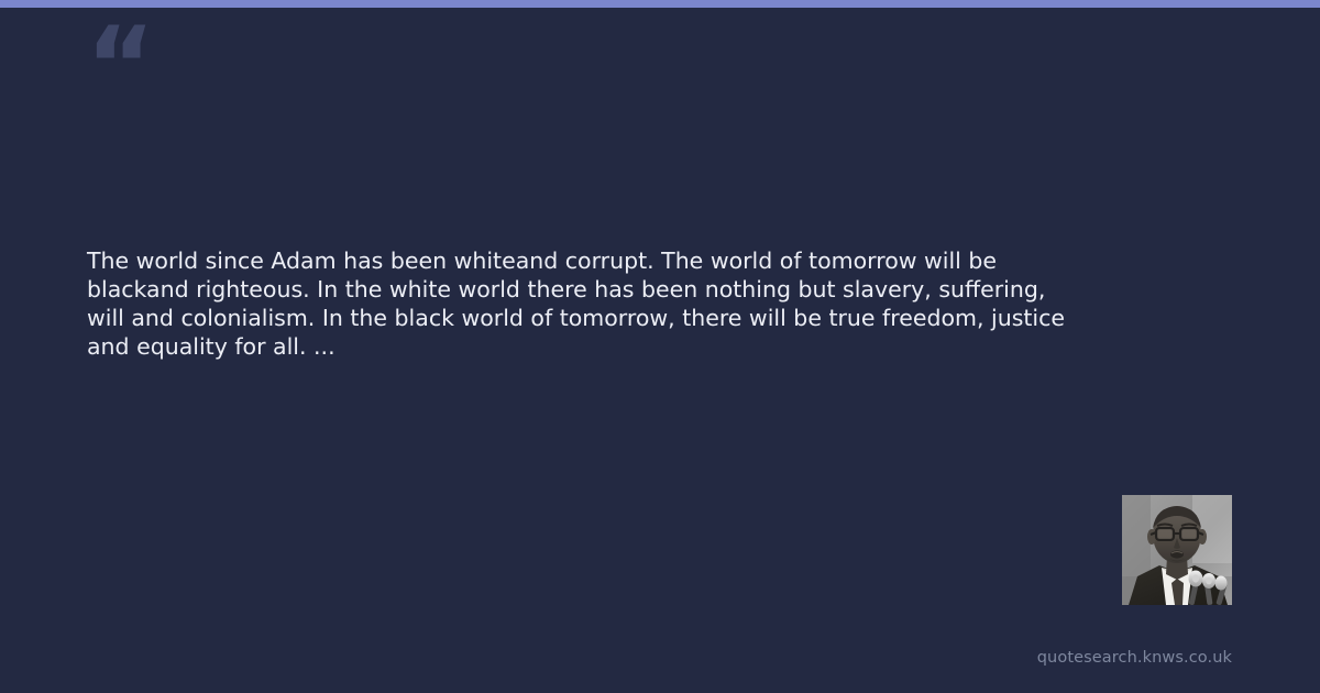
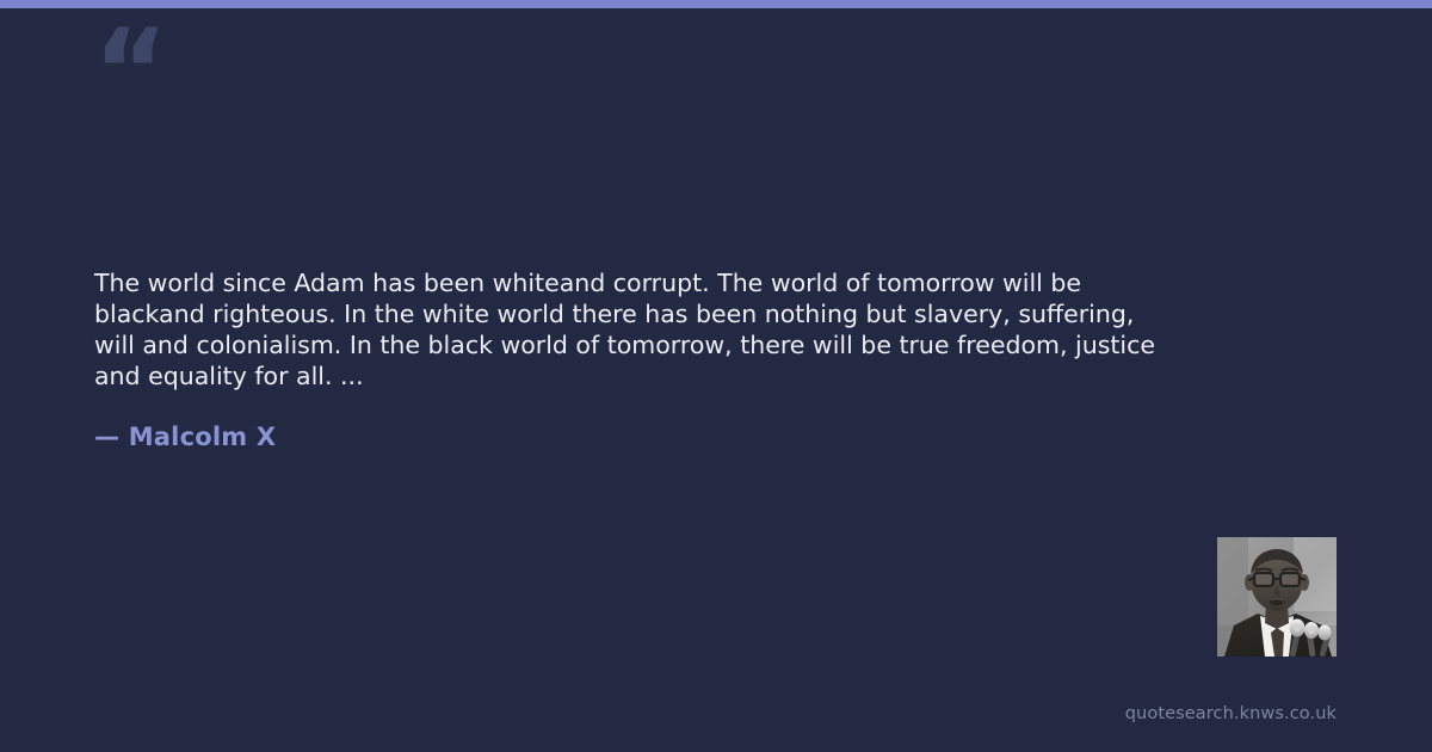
  “
  The world since Adam has been whiteand corrupt. The world of tomorrow will be blackand righteous. In the white world there has been nothing but slavery, suffering, will and colonialism. In the black world of tomorrow, there will be true freedom, justice and equality for all. ...
+ — Malcolm X
  quotesearch.knws.co.uk
